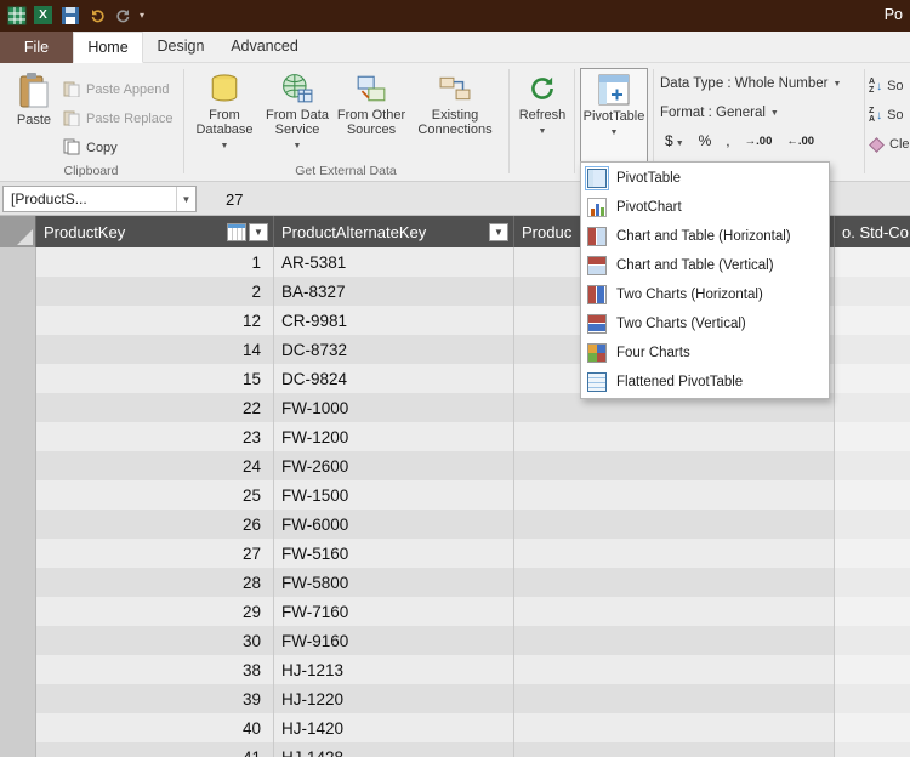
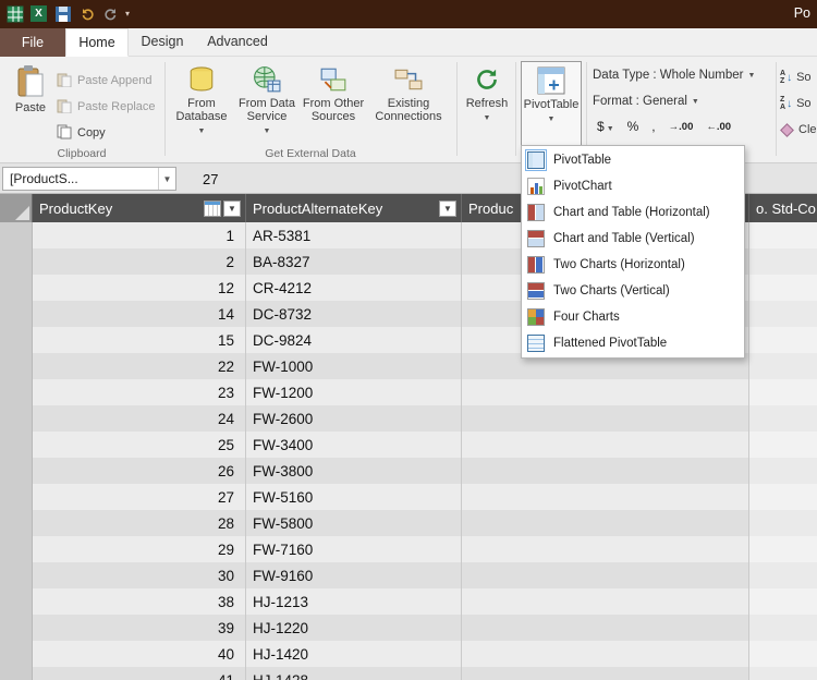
  X
  ▾
  Po
  File
  Home
  Design
  Advanced
  Paste
  Paste Append
  Paste Replace
  Copy
  Clipboard
  From Database
  From Data Service
  From Other Sources
  Existing Connections
  Get External Data
  Refresh
  PivotTable
  Data Type : Whole Number
  Format : General
  %
  ,
  →.00
  ←.00
  ↓
  So
  ↓
  So
  Cle
  [ProductS...
  ▼
  27
  ProductKey
  ▼
  ProductAlternateKey
  ▼
  Produc
  o. Std-Co
  1
  AR-5381
  2
  BA-8327
  12
- CR-9981
+ CR-4212
  14
  DC-8732
  15
  DC-9824
  22
  FW-1000
  23
  FW-1200
  24
  FW-2600
  25
- FW-1500
+ FW-3400
  26
- FW-6000
+ FW-3800
  27
  FW-5160
  28
  FW-5800
  29
  FW-7160
  30
  FW-9160
  38
  HJ-1213
  39
  HJ-1220
  40
  HJ-1420
  PivotTable
  PivotChart
  Chart and Table (Horizontal)
  Chart and Table (Vertical)
  Two Charts (Horizontal)
  Two Charts (Vertical)
  Four Charts
  Flattened PivotTable
